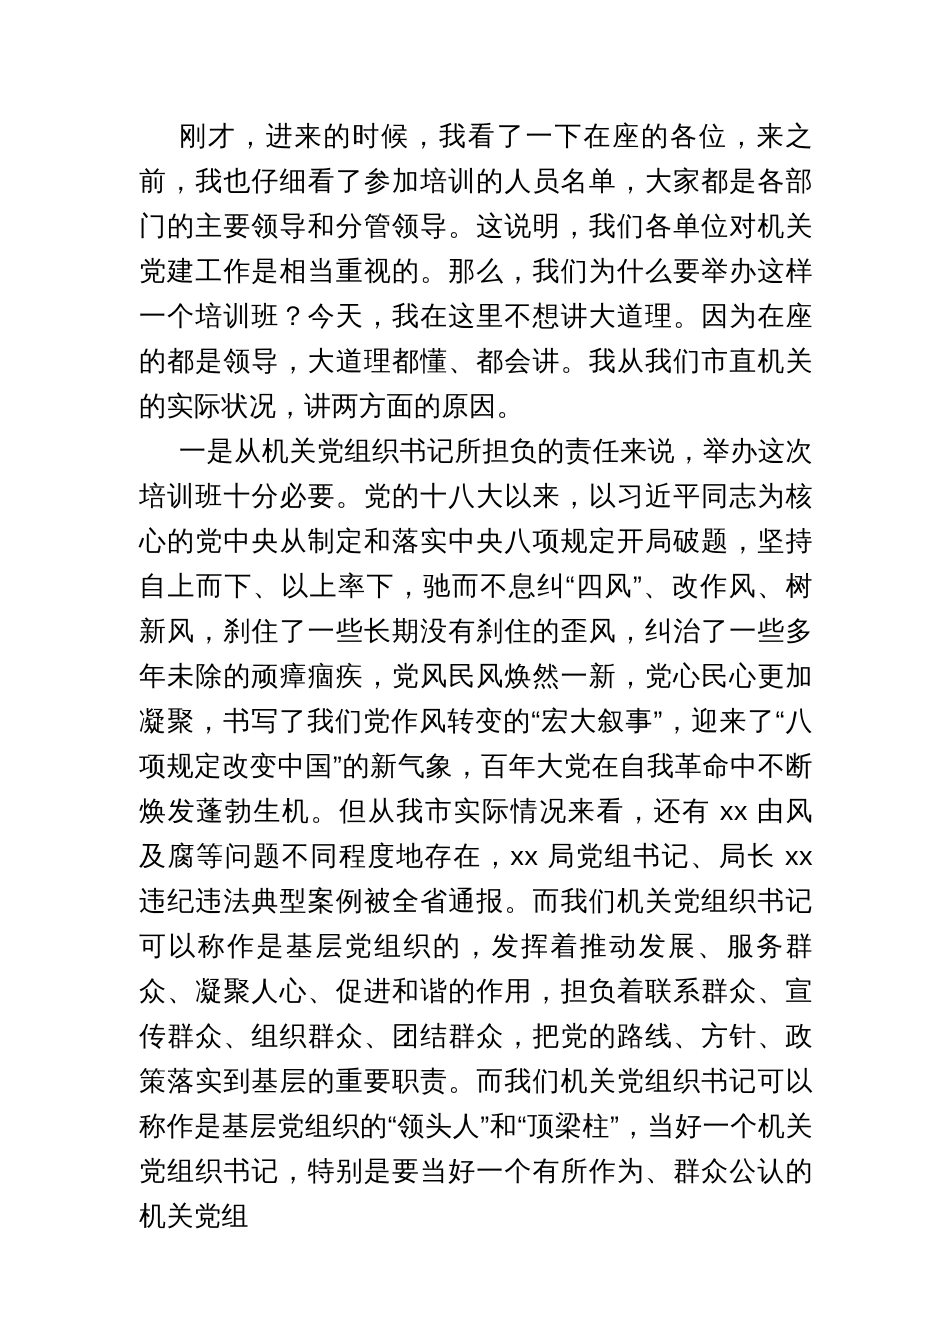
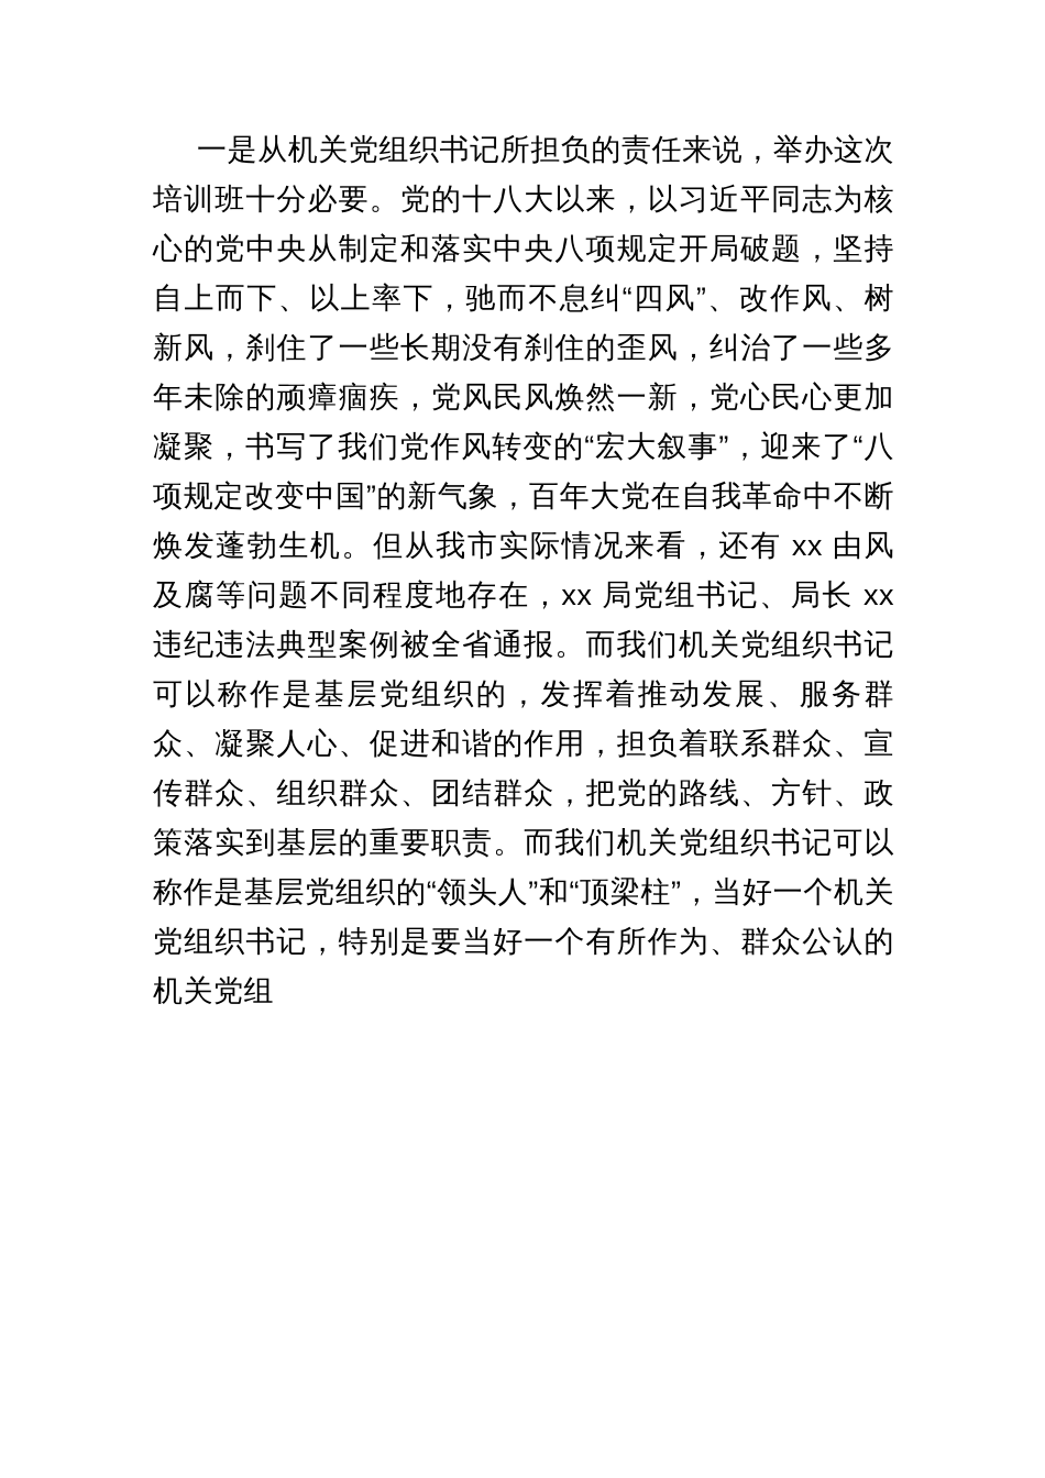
- 刚才，进来的时候，我看了一下在座的各位，来之前，我也仔细看了参加培训的人员名单，大家都是各部门的主要领导和分管领导。这说明，我们各单位对机关党建工作是相当重视的。那么，我们为什么要举办这样一个培训班？今天，我在这里不想讲大道理。因为在座的都是领导，大道理都懂、都会讲。我从我们市直机关的实际状况，讲两方面的原因。
  一是从机关党组织书记所担负的责任来说，举办这次培训班十分必要。党的十八大以来，以习近平同志为核心的党中央从制定和落实中央八项规定开局破题，坚持自上而下、以上率下，驰而不息纠“四风”、改作风、树新风，刹住了一些长期没有刹住的歪风，纠治了一些多年未除的顽瘴痼疾，党风民风焕然一新，党心民心更加凝聚，书写了我们党作风转变的“宏大叙事”，迎来了“八项规定改变中国”的新气象，百年大党在自我革命中不断焕发蓬勃生机。但从我市实际情况来看，还有 xx 由风及腐等问题不同程度地存在，xx 局党组书记、局长 xx 违纪违法典型案例被全省通报。而我们机关党组织书记可以称作是基层党组织的，发挥着推动发展、服务群众、凝聚人心、促进和谐的作用，担负着联系群众、宣传群众、组织群众、团结群众，把党的路线、方针、政策落实到基层的重要职责。而我们机关党组织书记可以称作是基层党组织的“领头人”和“顶梁柱”，当好一个机关党组织书记，特别是要当好一个有所作为、群众公认的机关党组
